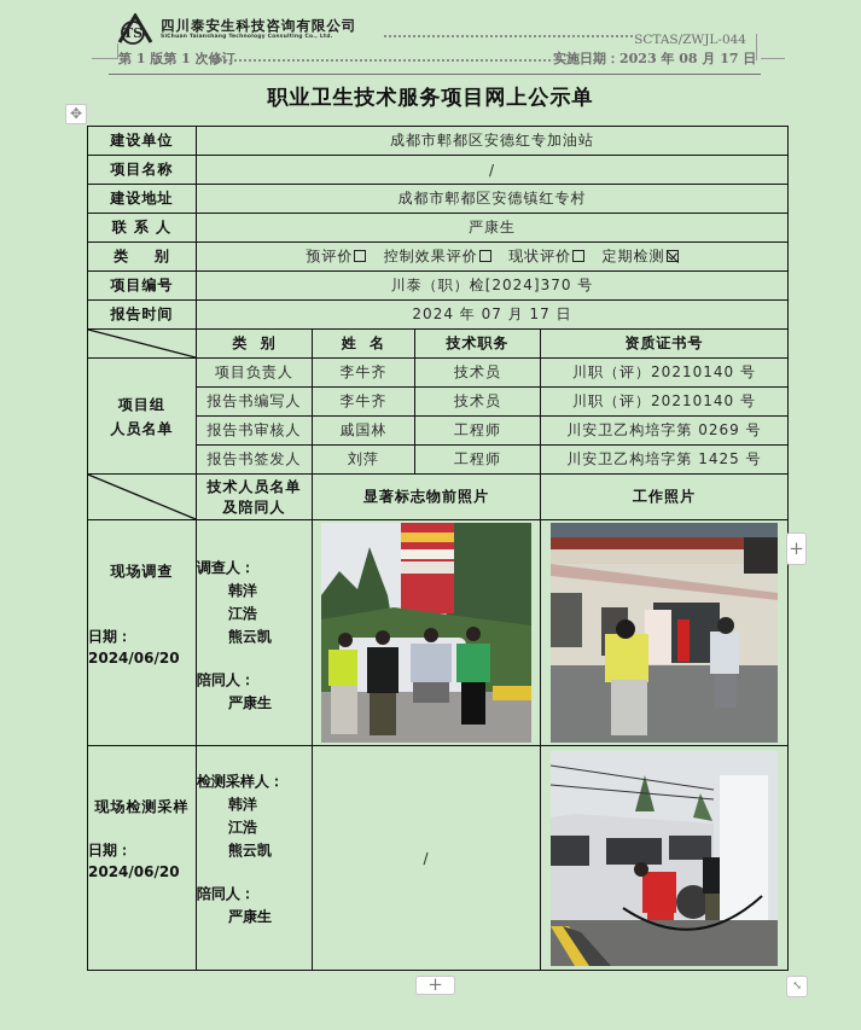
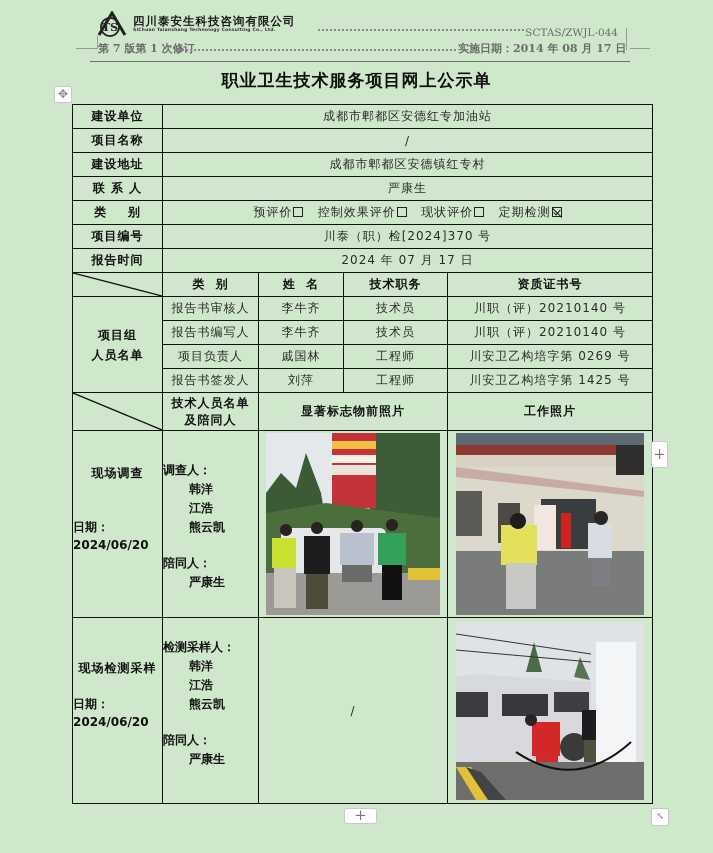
  TS
  四川泰安生科技咨询有限公司
  SCTAS/ZWJL-044
- 第 1 版第 1 次修订
+ 第 7 版第 1 次修订
- 实施日期：2023 年 08 月 17 日
+ 实施日期：2014 年 08 月 17 日
  职业卫生技术服务项目网上公示单
  ✥
  建设单位	成都市郫都区安德红专加油站
  项目名称	/
  建设地址	成都市郫都区安德镇红专村
  联 系 人	严康生
  类 别	预评价 控制效果评价 现状评价 定期检测
  项目编号	川泰（职）检[2024]370 号
  报告时间	2024 年 07 月 17 日
  	类 别	姓 名	技术职务	资质证书号
- 项目组 人员名单	项目负责人	李牛齐	技术员	川职（评）20210140 号
+ 项目组 人员名单	报告书审核人	李牛齐	技术员	川职（评）20210140 号
  报告书编写人	李牛齐	技术员	川职（评）20210140 号
- 报告书审核人	戚国林	工程师	川安卫乙构培字第 0269 号
+ 项目负责人	戚国林	工程师	川安卫乙构培字第 0269 号
  报告书签发人	刘萍	工程师	川安卫乙构培字第 1425 号
  	技术人员名单 及陪同人	显著标志物前照片	工作照片
  现场调查 日期： 2024/06/20	调查人： 韩洋 江浩 熊云凯 陪同人： 严康生
  现场检测采样 日期： 2024/06/20	检测采样人： 韩洋 江浩 熊云凯 陪同人： 严康生	/
  +
  +
  ⤡
